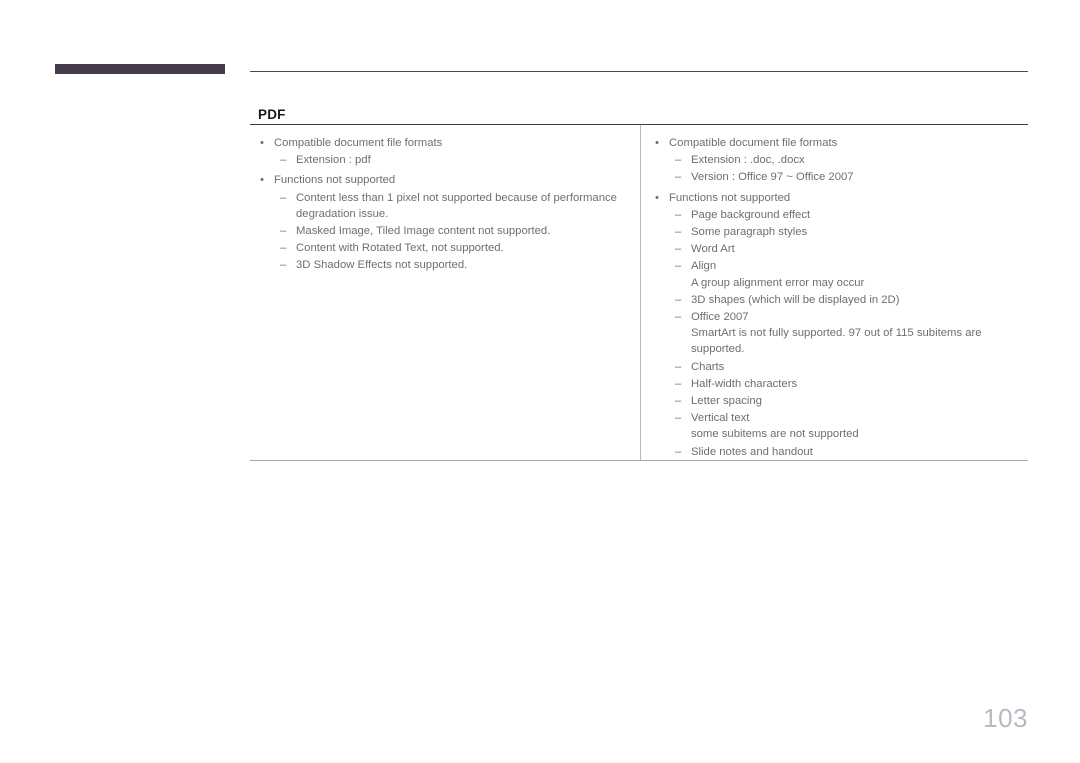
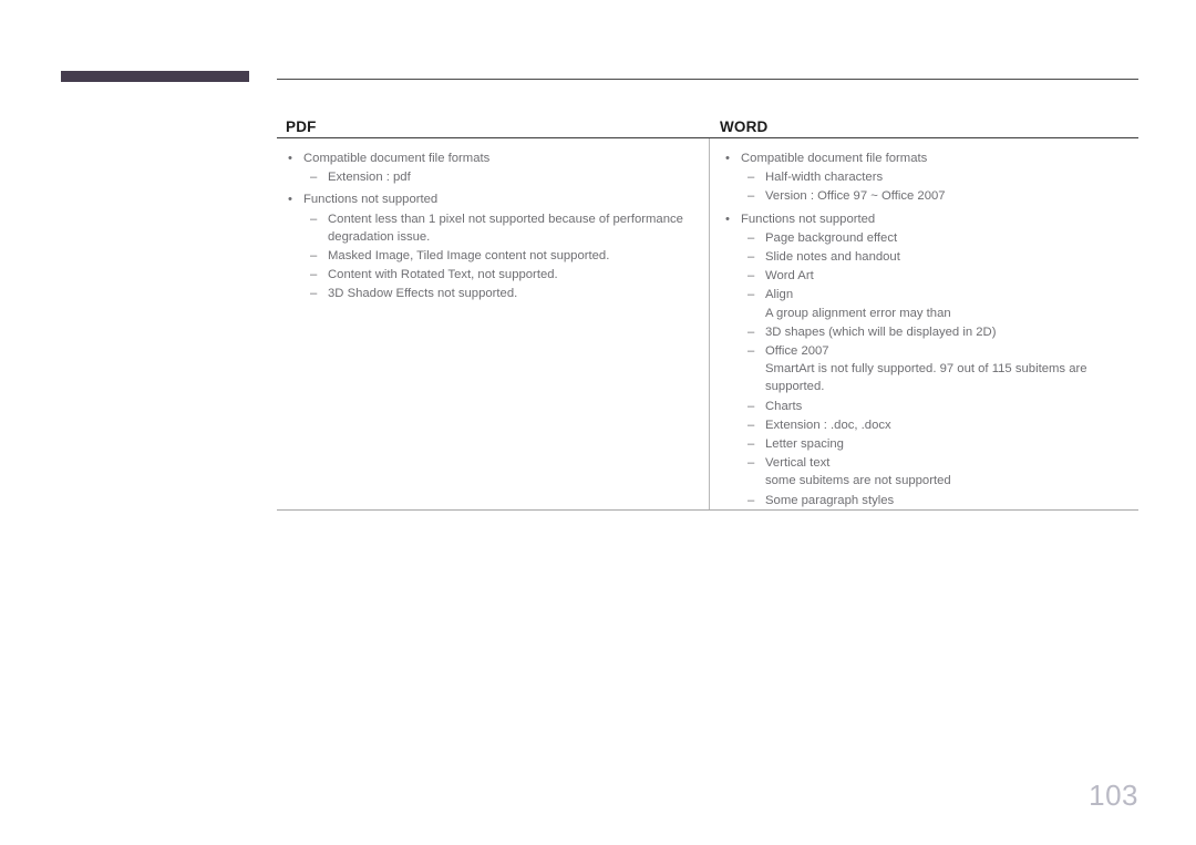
  PDF
+ WORD
  •
  Compatible document file formats
  –
  Extension : pdf
  •
  Functions not supported
  –
  Content less than 1 pixel not supported because of performance degradation issue.
  –
  Masked Image, Tiled Image content not supported.
  –
  Content with Rotated Text, not supported.
  –
  3D Shadow Effects not supported.
  •
  Compatible document file formats
  –
- Extension : .doc, .docx
+ Half-width characters
  –
  Version : Office 97 ~ Office 2007
  •
  Functions not supported
  –
  Page background effect
  –
- Some paragraph styles
+ Slide notes and handout
  –
  Word Art
  –
  Align
- A group alignment error may occur
+ A group alignment error may than
  –
  3D shapes (which will be displayed in 2D)
  –
  Office 2007
  SmartArt is not fully supported. 97 out of 115 subitems are supported.
  –
  Charts
  –
- Half-width characters
+ Extension : .doc, .docx
  –
  Letter spacing
  –
  Vertical text
  some subitems are not supported
  –
- Slide notes and handout
+ Some paragraph styles
  103
